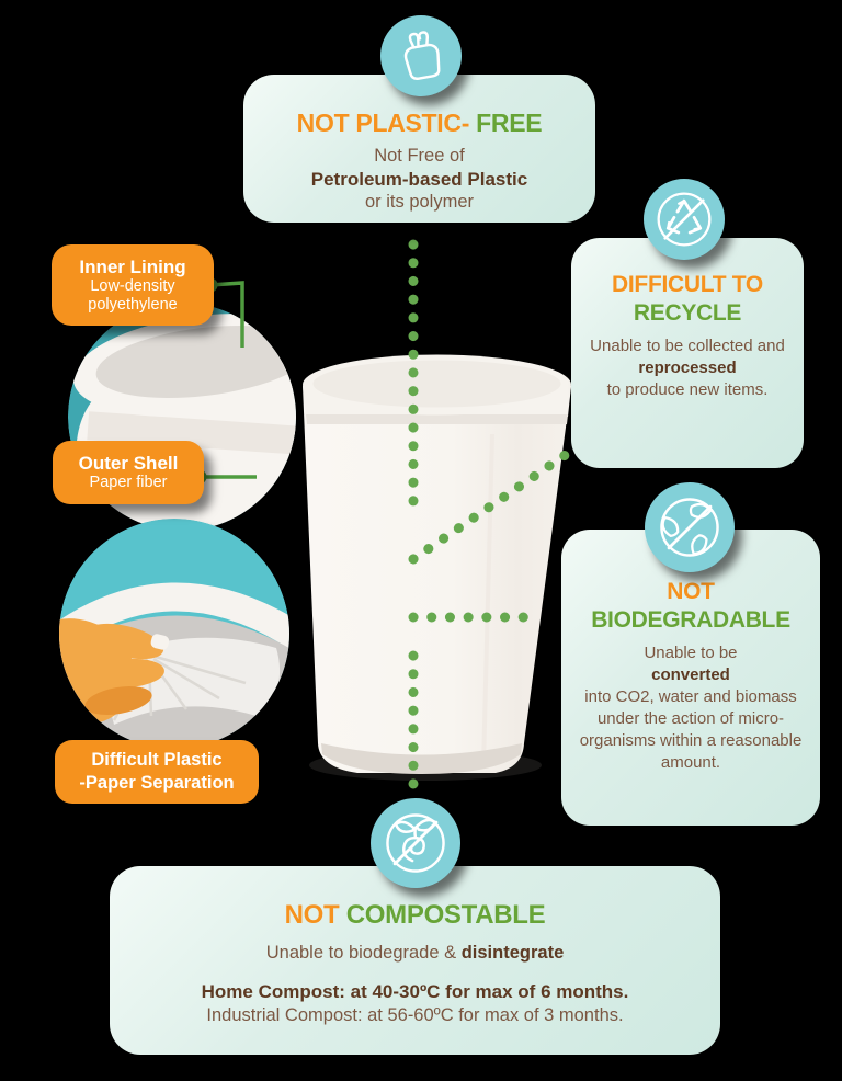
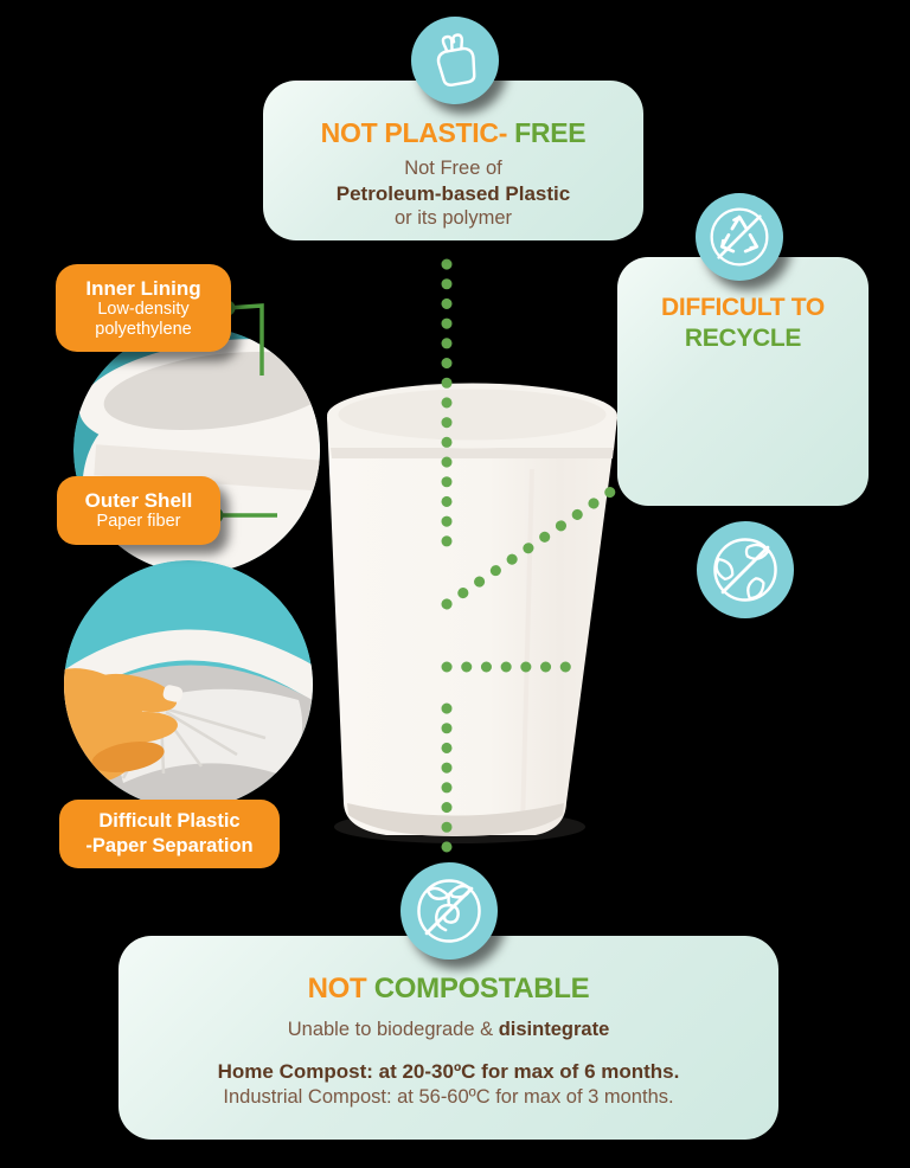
  NOT PLASTIC- FREE
  Not Free of
  Petroleum-based Plastic
  or its polymer
  DIFFICULT TO
  RECYCLE
- Unable to be collected and
- reprocessed
- to produce new items.
- NOT
- BIODEGRADABLE
- Unable to be
- converted
- into CO2, water and biomass under the action of micro-organisms within a reasonable amount.
  NOT COMPOSTABLE
  Unable to biodegrade & disintegrate
- Home Compost: at 40-30ºC for max of 6 months.
+ Home Compost: at 20-30ºC for max of 6 months.
  Industrial Compost: at 56-60ºC for max of 3 months.
  Inner Lining
  Low-density
  polyethylene
  Outer Shell
  Paper fiber
  Difficult Plastic
  -Paper Separation
